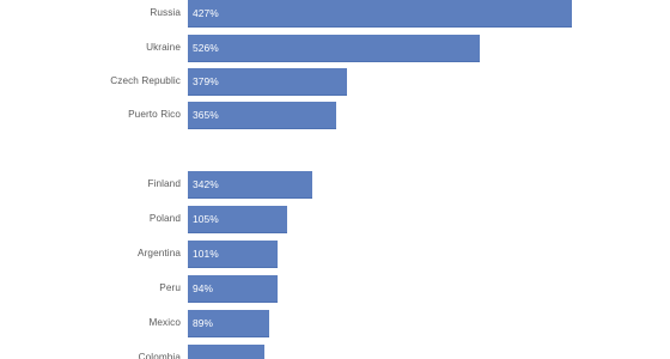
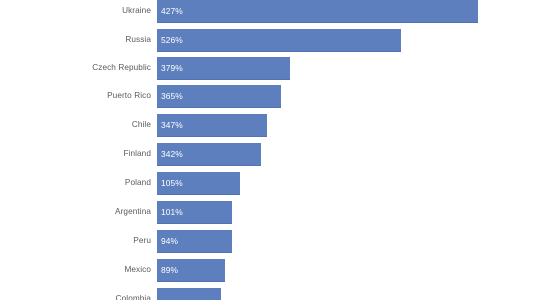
- Russia
+ Ukraine
  427%
- Ukraine
+ Russia
  526%
  Czech Republic
  379%
  Puerto Rico
  365%
+ Chile
+ 347%
  Finland
  342%
  Poland
  105%
  Argentina
  101%
  Peru
  94%
  Mexico
  89%
  Colombia
